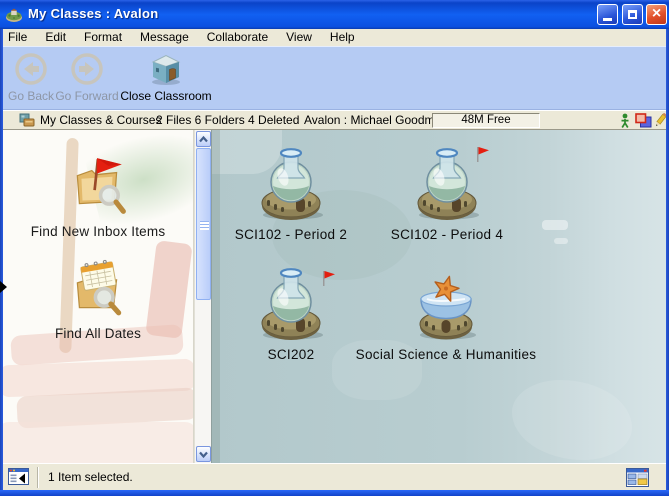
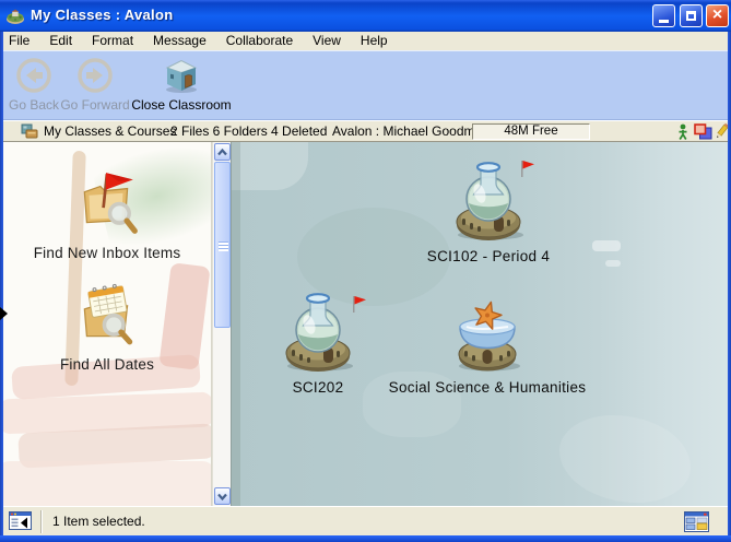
  My Classes : Avalon
  ×
  File
  Edit
  Format
  Message
  Collaborate
  View
  Help
  Go Back
  Go Forward
  Close Classroom
  My Classes & Courses
  2 Files 6 Folders 4 Deleted
  Avalon : Michael Goodm
  48M Free
  Find New Inbox Items
  Find All Dates
- SCI102 - Period 2
  SCI102 - Period 4
  SCI202
  Social Science & Humanities
  1 Item selected.
